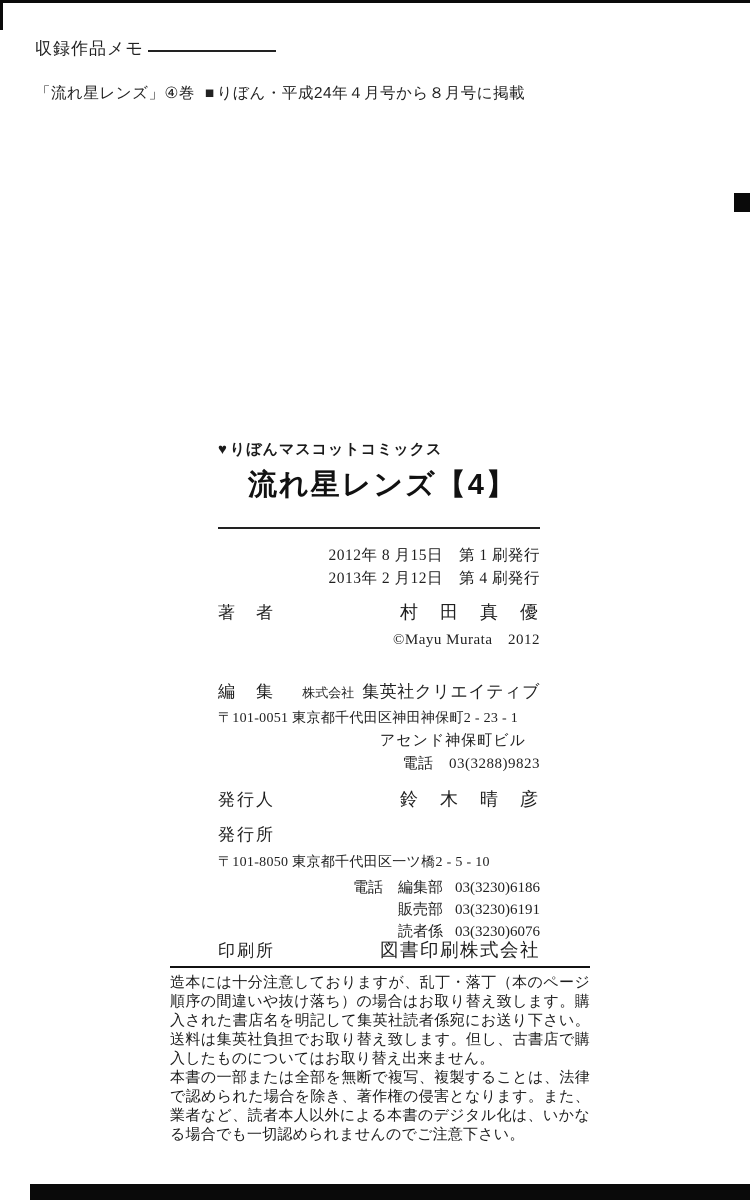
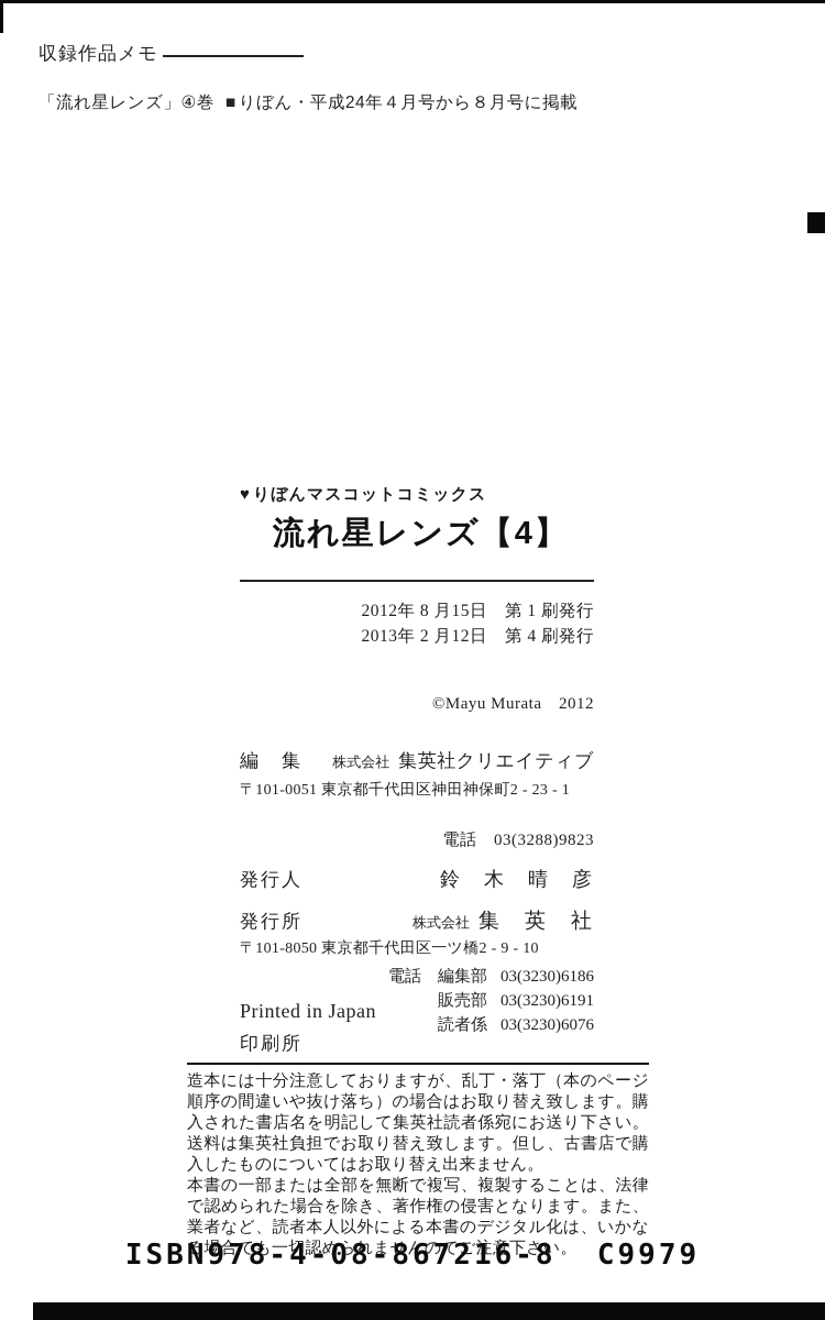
  収録作品メモ
  「流れ星レンズ」④巻 ■りぼん・平成24年４月号から８月号に掲載
  ♥りぼんマスコットコミックス
  流れ星レンズ【4】
  2012年 8 月15日 第 1 刷発行
  2013年 2 月12日 第 4 刷発行
- 著 者
- 村 田 真 優
  ©Mayu Murata 2012
  編 集
  株式会社 集英社クリエイティブ
  〒101-0051 東京都千代田区神田神保町2 - 23 - 1
- アセンド神保町ビル
  電話 03(3288)9823
  発行人
  鈴 木 晴 彦
  発行所
+ 株式会社 集 英 社
- 〒101-8050 東京都千代田区一ツ橋2 - 5 - 10
+ 〒101-8050 東京都千代田区一ツ橋2 - 9 - 10
  電話 編集部
  03(3230)6186
  販売部
  03(3230)6191
  読者係
  03(3230)6076
+ Printed in Japan
  印刷所
- 図書印刷株式会社
  造本には十分注意しておりますが、乱丁・落丁（本のページ順序の間違いや抜け落ち）の場合はお取り替え致します。購入された書店名を明記して集英社読者係宛にお送り下さい。送料は集英社負担でお取り替え致します。但し、古書店で購入したものについてはお取り替え出来ません。
  本書の一部または全部を無断で複写、複製することは、法律で認められた場合を除き、著作権の侵害となります。また、業者など、読者本人以外による本書のデジタル化は、いかなる場合でも一切認められませんのでご注意下さい。
+ ISBN978-4-08-867216-8 C9979
